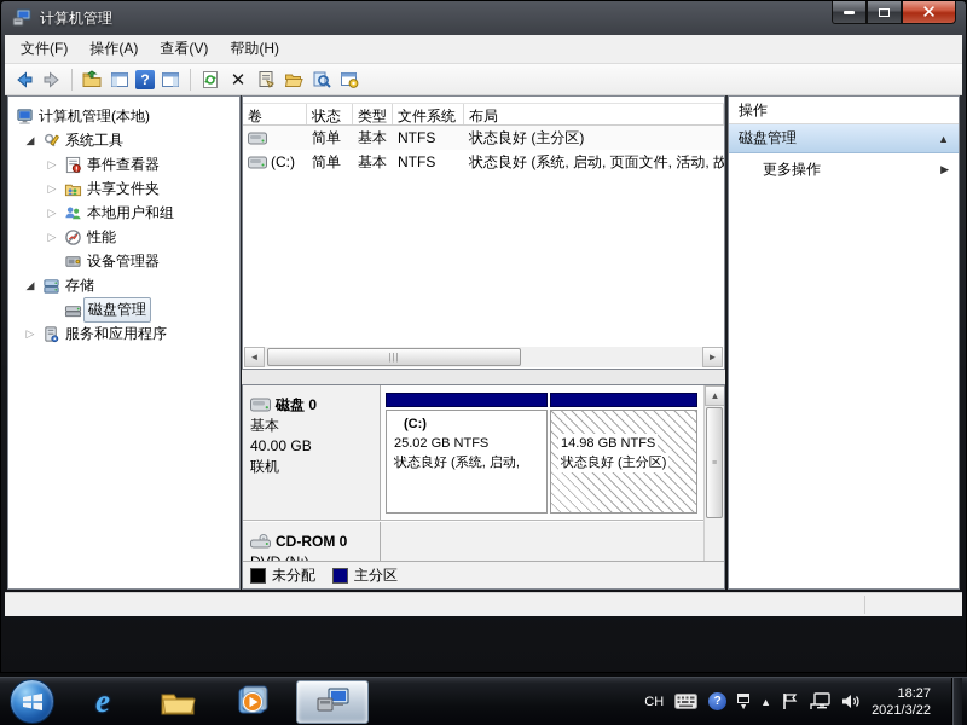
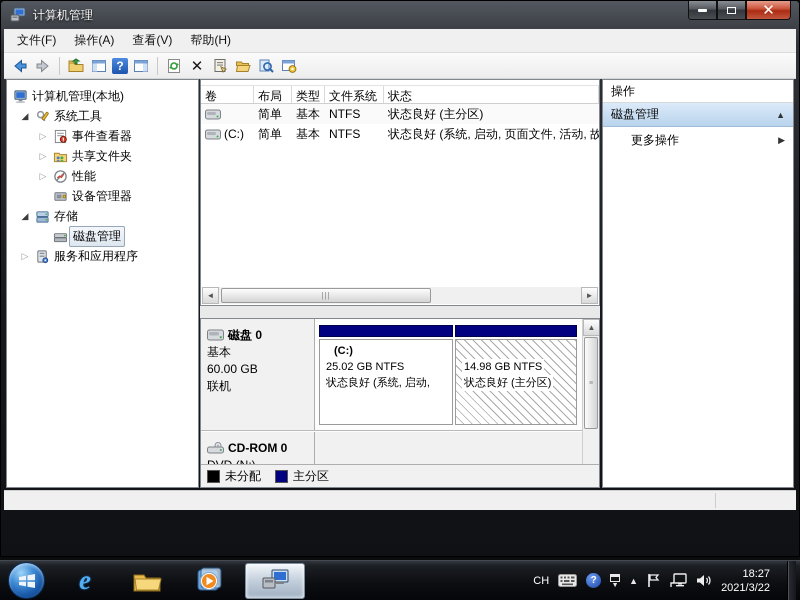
  计算机管理
  文件(F)
  操作(A)
  查看(V)
  帮助(H)
  计算机管理(本地)
  系统工具
  事件查看器
  共享文件夹
- 本地用户和组
  性能
  设备管理器
  存储
  磁盘管理
  服务和应用程序
  卷
- 状态
+ 布局
  类型
  文件系统
- 布局
+ 状态
  简单
  基本
  NTFS
  状态良好 (主分区)
  (C:)
  简单
  基本
  NTFS
  状态良好 (系统, 启动, 页面文件, 活动, 故
  ◄
  |||
  ►
  磁盘 0
  基本
- 40.00 GB
+ 60.00 GB
  联机
  (C:)
  25.02 GB NTFS
  状态良好 (系统, 启动,
  14.98 GB NTFS
  状态良好 (主分区)
  CD-ROM 0
  ▲
  未分配
  主分区
  操作
  磁盘管理
  ▲
  更多操作
  ▶
  e
  CH
  18:27
  2021/3/22
